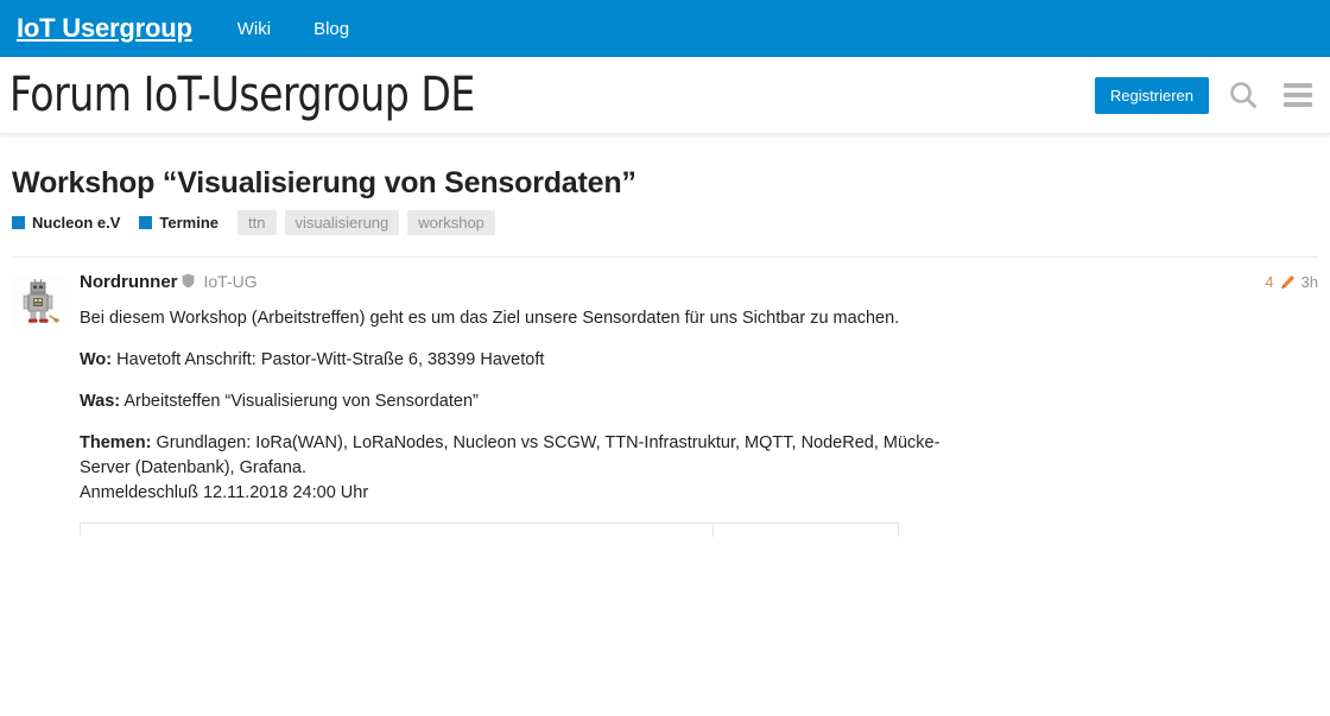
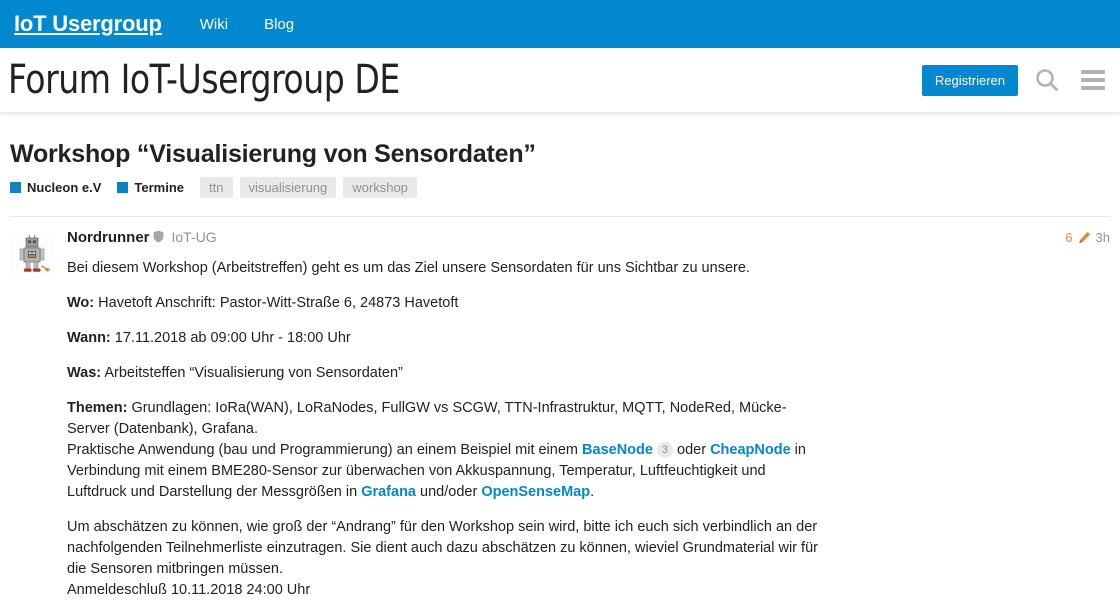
  IoT Usergroup
  Wiki
  Blog
  Forum IoT-Usergroup DE
  Registrieren
  Workshop “Visualisierung von Sensordaten”
  Nucleon e.V
  Termine
  ttn
  visualisierung
  workshop
  Nordrunner
  IoT-UG
- 4
+ 6
  3h
- Bei diesem Workshop (Arbeitstreffen) geht es um das Ziel unsere Sensordaten für uns Sichtbar zu machen.
+ Bei diesem Workshop (Arbeitstreffen) geht es um das Ziel unsere Sensordaten für uns Sichtbar zu unsere.
- Wo: Havetoft Anschrift: Pastor-Witt-Straße 6, 38399 Havetoft
+ Wo: Havetoft Anschrift: Pastor-Witt-Straße 6, 24873 Havetoft
+ Wann: 17.11.2018 ab 09:00 Uhr - 18:00 Uhr
  Was: Arbeitsteffen “Visualisierung von Sensordaten”
- Themen: Grundlagen: IoRa(WAN), LoRaNodes, Nucleon vs SCGW, TTN-Infrastruktur, MQTT, NodeRed, Mücke-Server (Datenbank), Grafana.
+ Themen: Grundlagen: IoRa(WAN), LoRaNodes, FullGW vs SCGW, TTN-Infrastruktur, MQTT, NodeRed, Mücke-Server (Datenbank), Grafana.
+ Praktische Anwendung (bau und Programmierung) an einem Beispiel mit einem BaseNode 3 oder CheapNode in Verbindung mit einem BME280-Sensor zur überwachen von Akkuspannung, Temperatur, Luftfeuchtigkeit und Luftdruck und Darstellung der Messgrößen in Grafana und/oder OpenSenseMap.
+ Um abschätzen zu können, wie groß der “Andrang” für den Workshop sein wird, bitte ich euch sich verbindlich an der nachfolgenden Teilnehmerliste einzutragen. Sie dient auch dazu abschätzen zu können, wieviel Grundmaterial wir für die Sensoren mitbringen müssen.
- Anmeldeschluß 12.11.2018 24:00 Uhr
+ Anmeldeschluß 10.11.2018 24:00 Uhr
